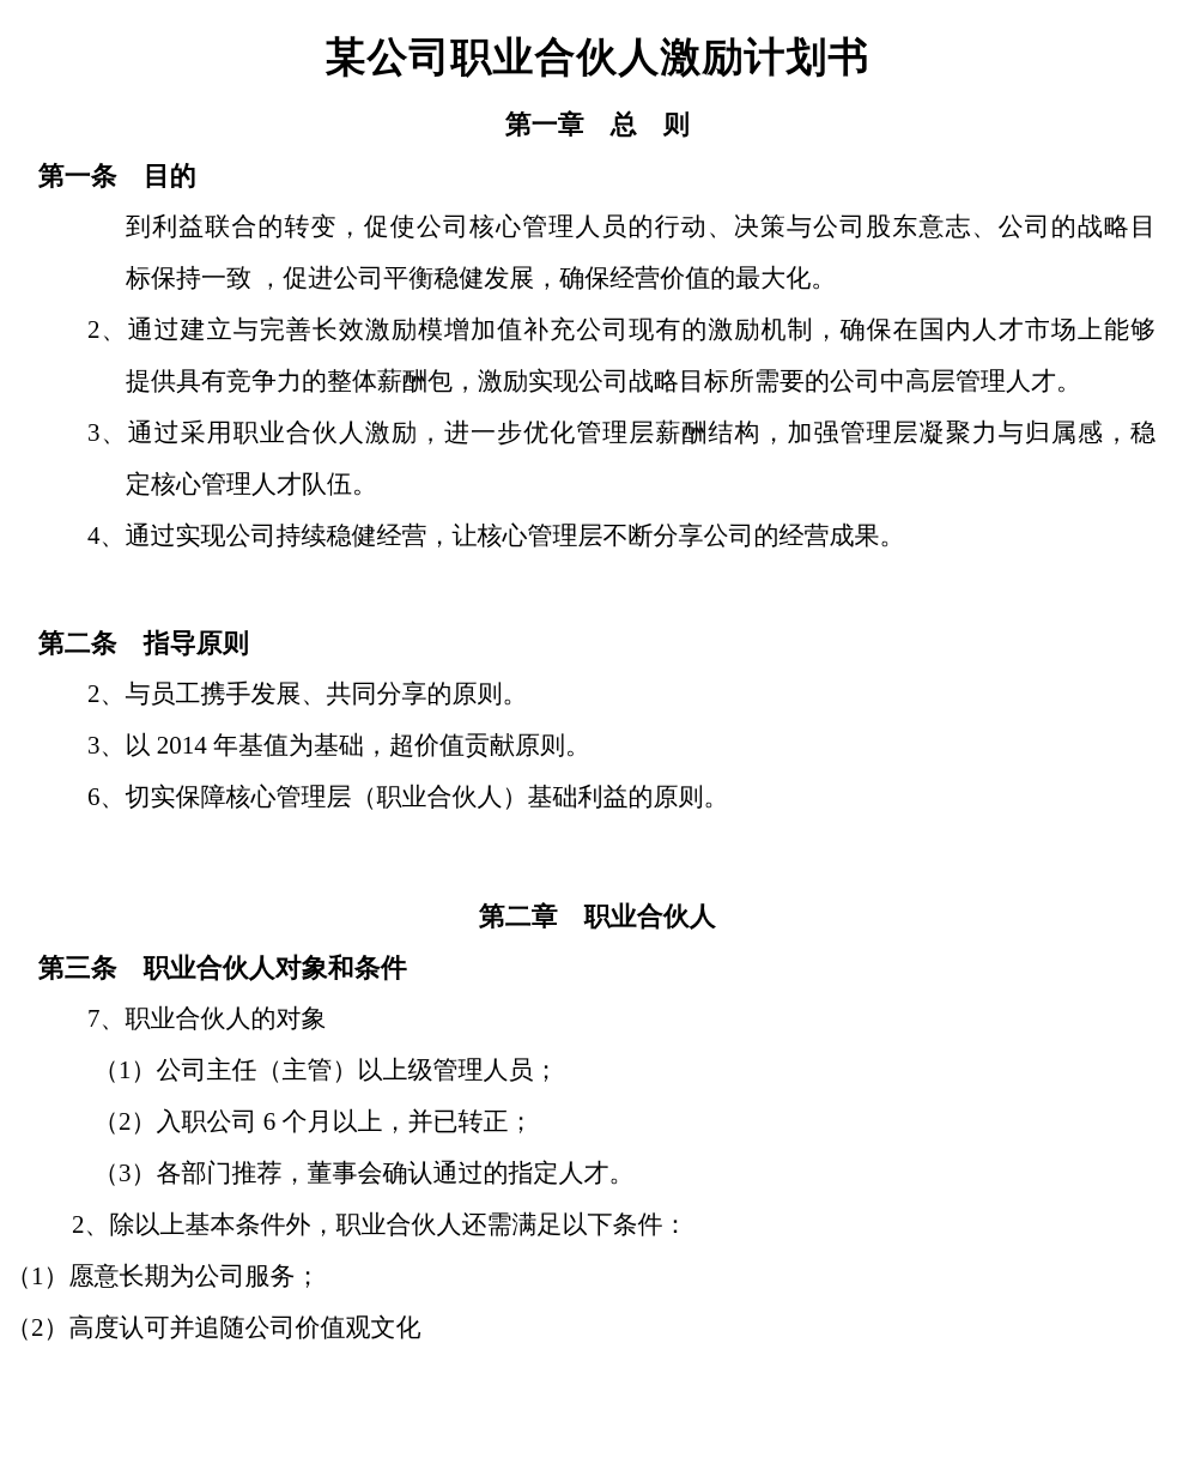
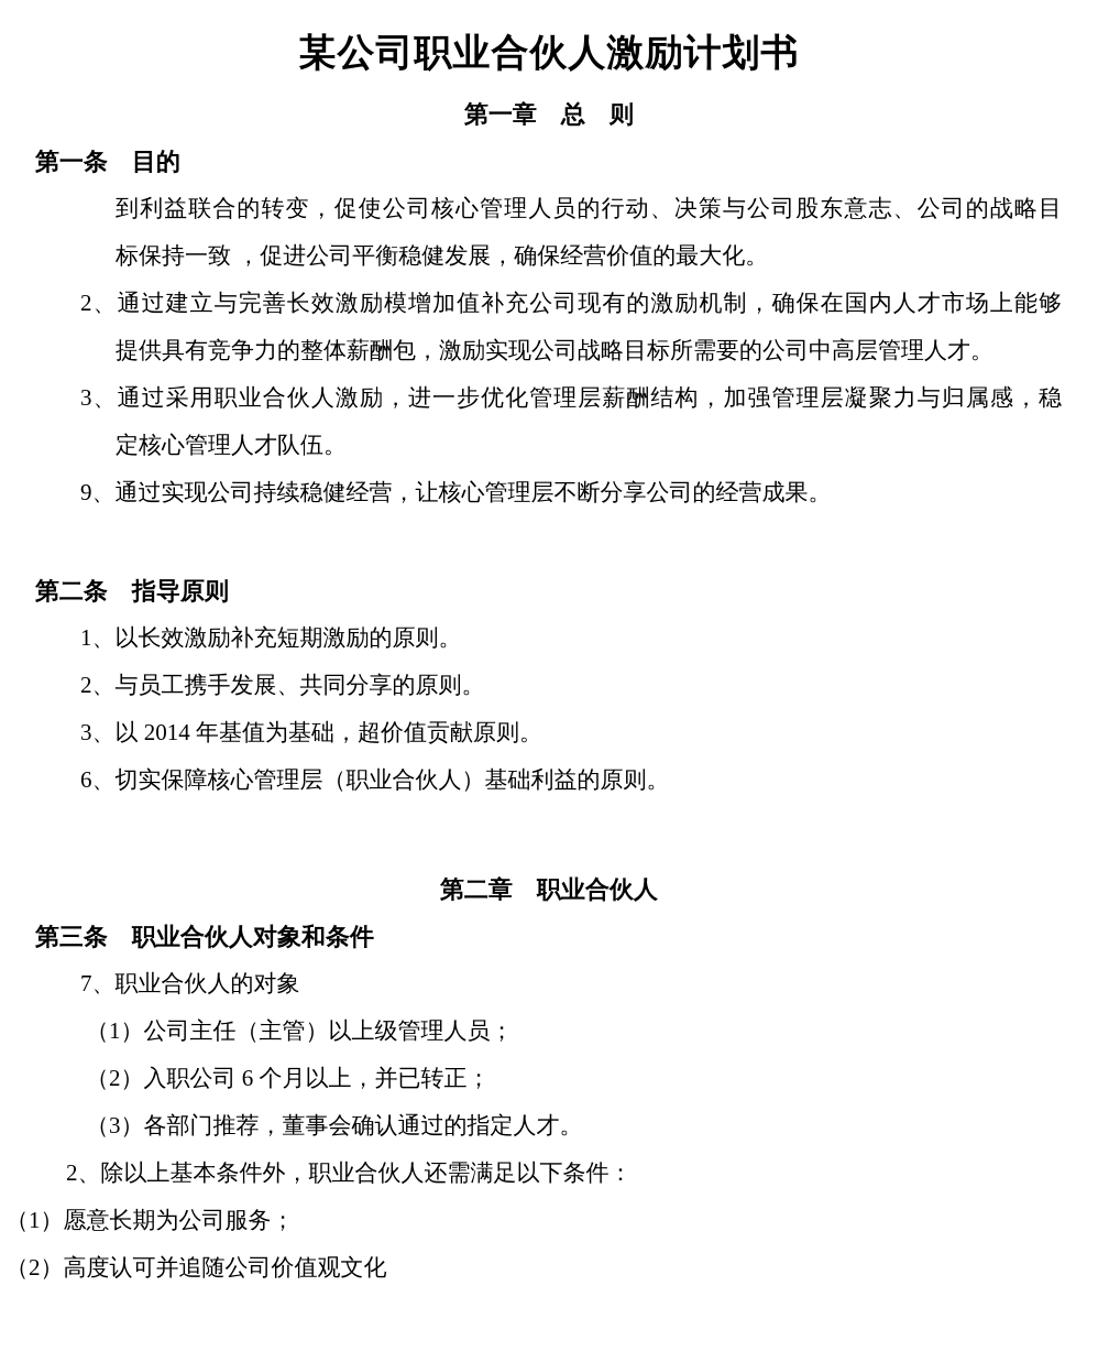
  某公司职业合伙人激励计划书
  第一章 总 则
  第一条 目的
  到利益联合的转变，促使公司核心管理人员的行动、决策与公司股东意志、公司的战略目
  标保持一致 ，促进公司平衡稳健发展，确保经营价值的最大化。
  2、通过建立与完善长效激励模增加值补充公司现有的激励机制，确保在国内人才市场上能够
  提供具有竞争力的整体薪酬包，激励实现公司战略目标所需要的公司中高层管理人才。
  3、通过采用职业合伙人激励，进一步优化管理层薪酬结构，加强管理层凝聚力与归属感，稳
  定核心管理人才队伍。
- 4、通过实现公司持续稳健经营，让核心管理层不断分享公司的经营成果。
+ 9、通过实现公司持续稳健经营，让核心管理层不断分享公司的经营成果。
  第二条 指导原则
+ 1、以长效激励补充短期激励的原则。
  2、与员工携手发展、共同分享的原则。
  3、以 2014 年基值为基础，超价值贡献原则。
  6、切实保障核心管理层（职业合伙人）基础利益的原则。
  第二章 职业合伙人
  第三条 职业合伙人对象和条件
  7、职业合伙人的对象
  （1）公司主任（主管）以上级管理人员；
  （2）入职公司 6 个月以上，并已转正；
  （3）各部门推荐，董事会确认通过的指定人才。
  2、除以上基本条件外，职业合伙人还需满足以下条件：
  （1）愿意长期为公司服务；
  （2）高度认可并追随公司价值观文化
